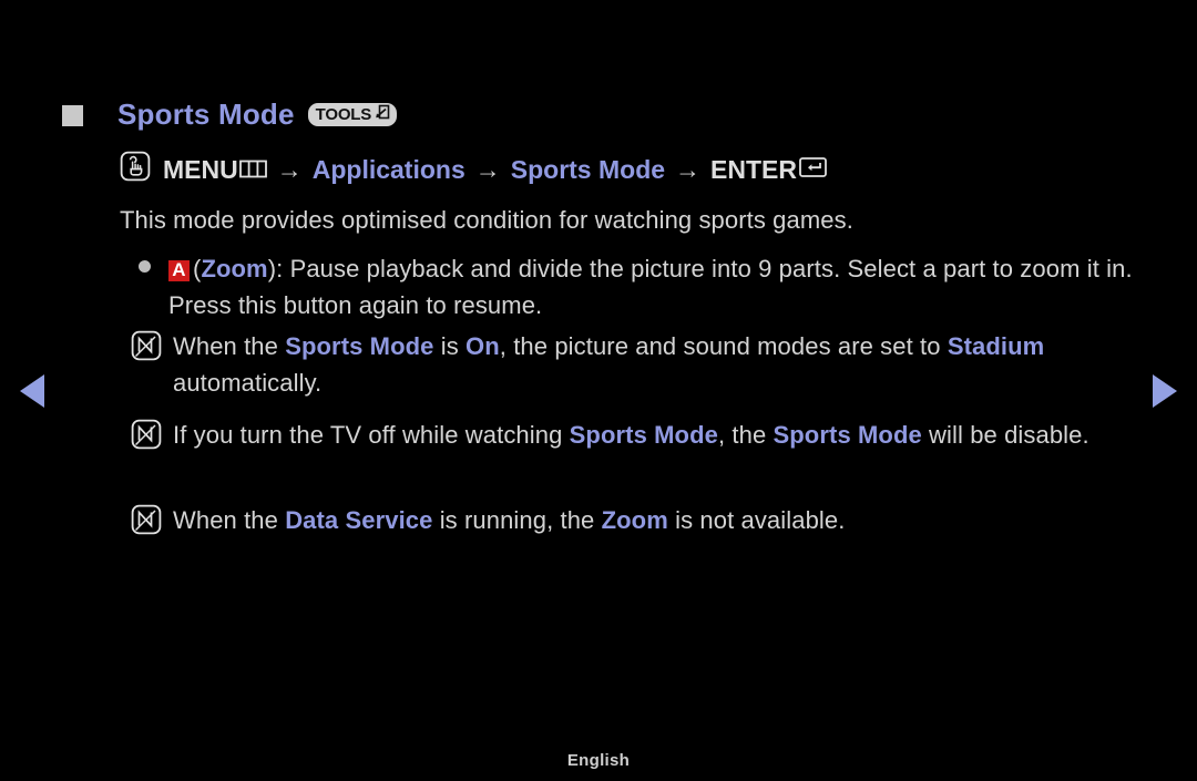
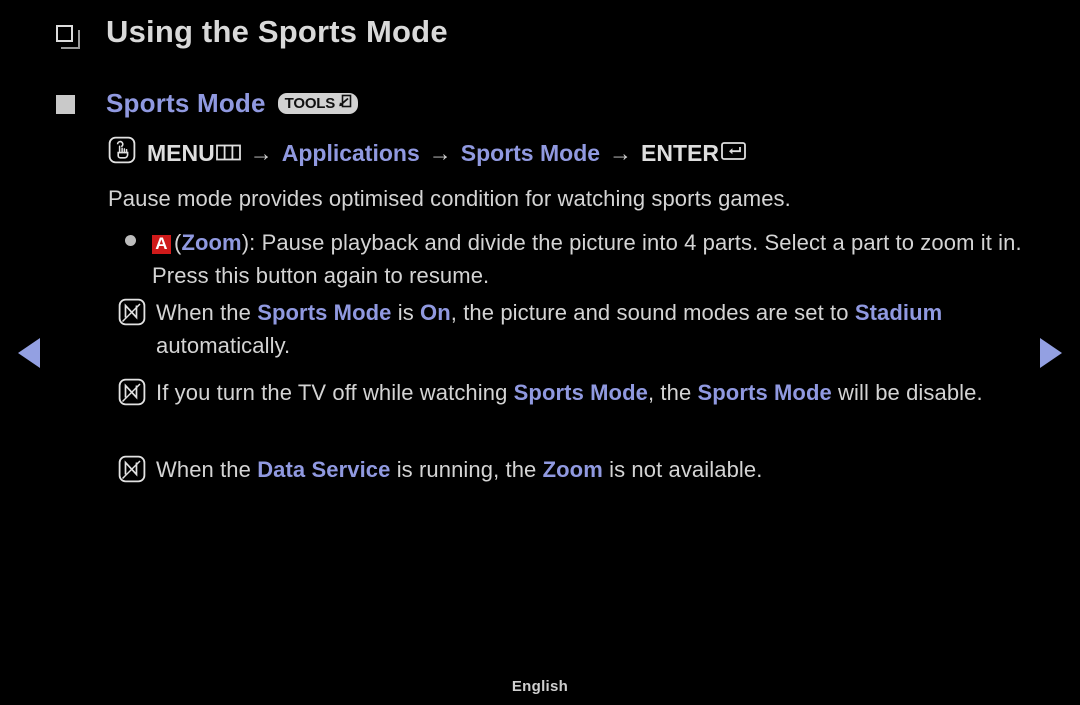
+ Using the Sports Mode
  Sports Mode
  TOOLS
  MENU
  →
  Applications
  →
  Sports Mode
  →
  ENTER
- This mode provides optimised condition for watching sports games.
+ Pause mode provides optimised condition for watching sports games.
- A (Zoom): Pause playback and divide the picture into 9 parts. Select a part to zoom it in. Press this button again to resume.
+ A (Zoom): Pause playback and divide the picture into 4 parts. Select a part to zoom it in. Press this button again to resume.
  When the Sports Mode is On, the picture and sound modes are set to Stadium automatically.
  If you turn the TV off while watching Sports Mode, the Sports Mode will be disable.
  When the Data Service is running, the Zoom is not available.
  English
